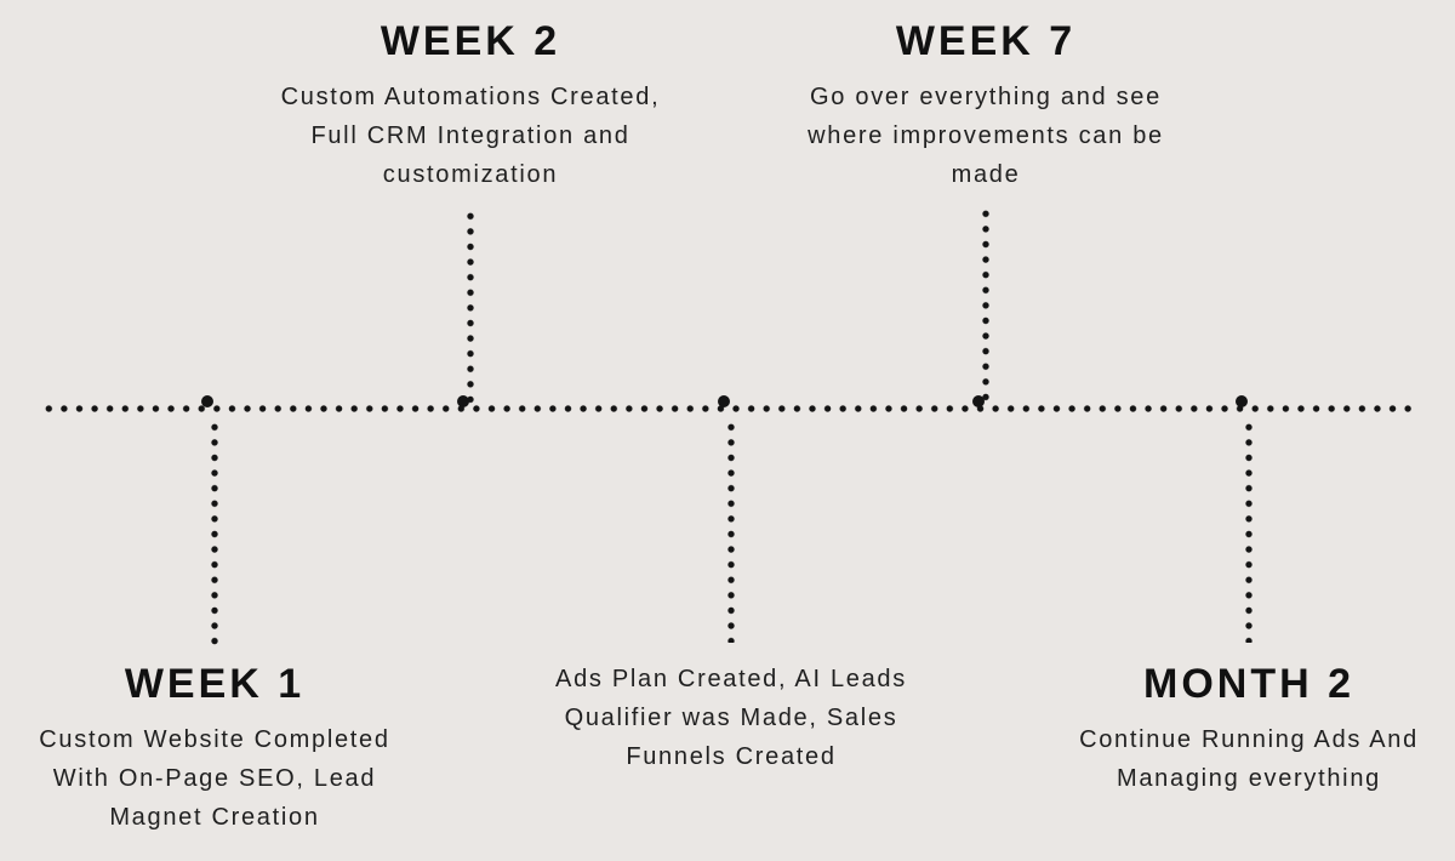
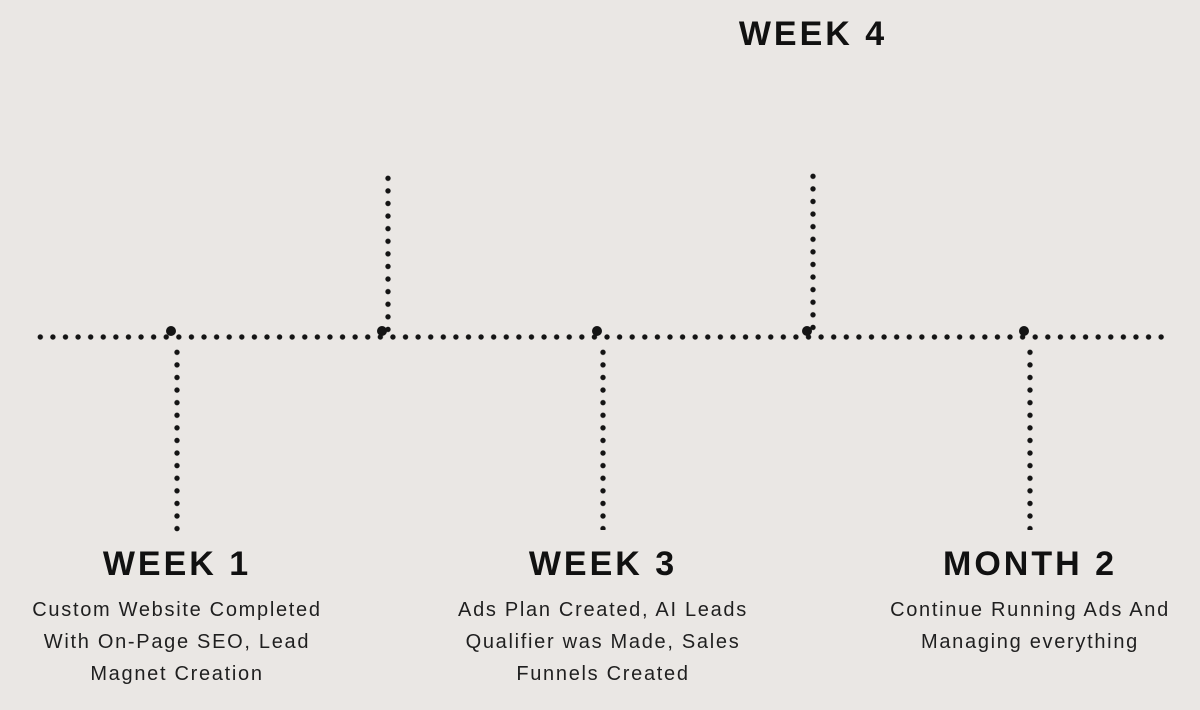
- WEEK 2
- Custom Automations Created,
- Full CRM Integration and
- customization
- WEEK 7
+ WEEK 4
- Go over everything and see
- where improvements can be
- made
  WEEK 1
  Custom Website Completed
  With On-Page SEO, Lead
  Magnet Creation
+ WEEK 3
  Ads Plan Created, AI Leads
  Qualifier was Made, Sales
  Funnels Created
  MONTH 2
  Continue Running Ads And
  Managing everything
